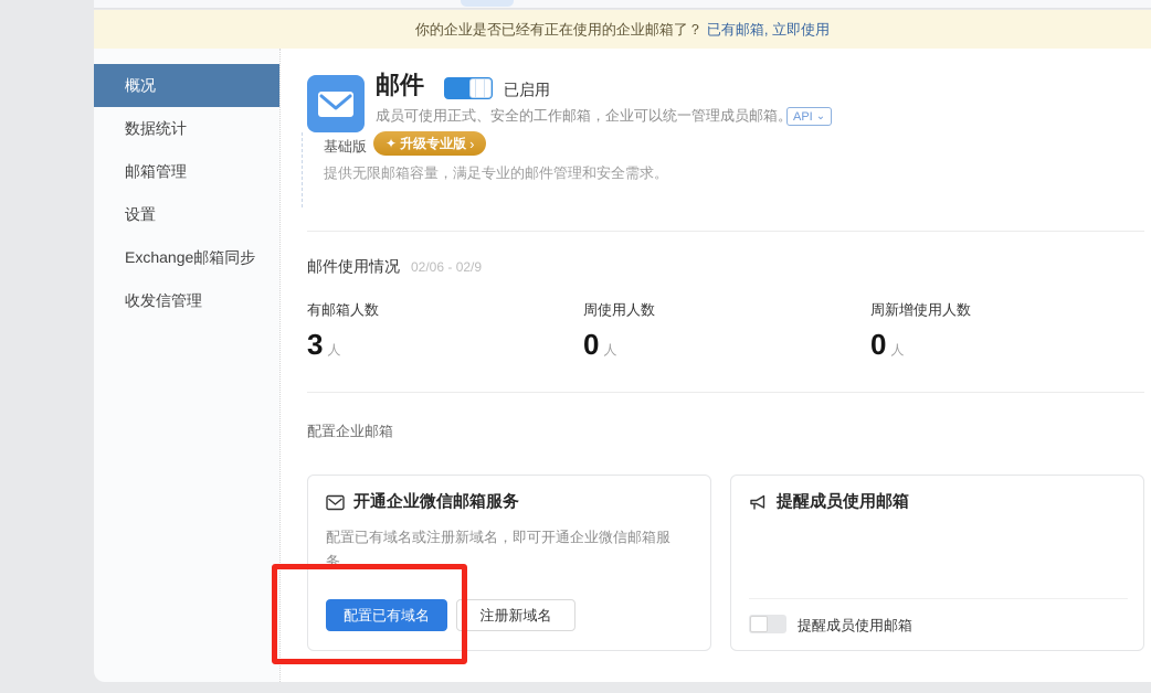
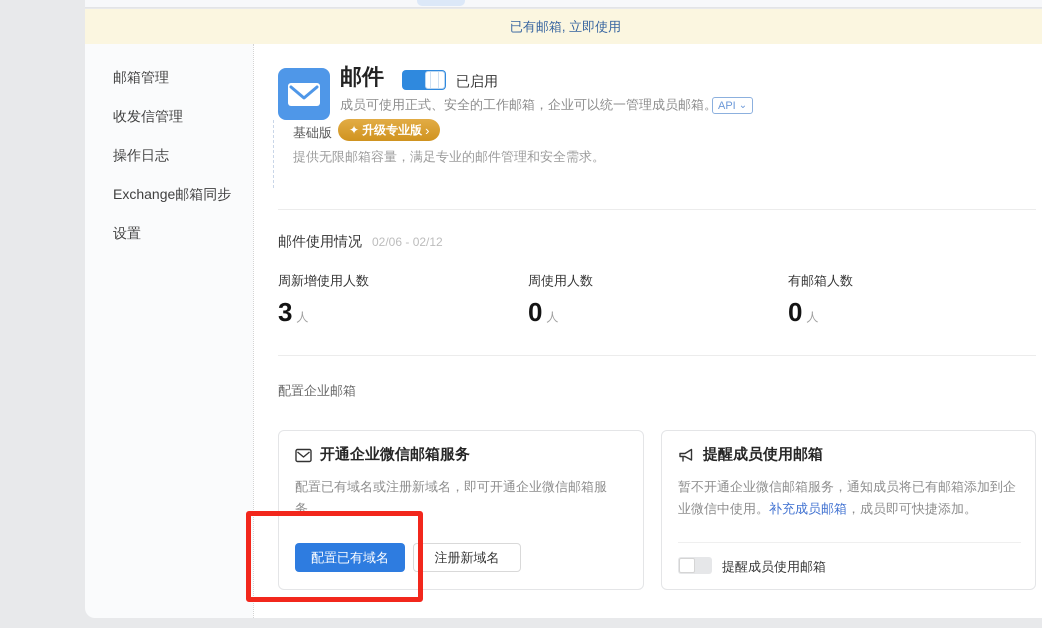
- 你的企业是否已经有正在使用的企业邮箱了？
  已有邮箱, 立即使用
- 概况
- 数据统计
  邮箱管理
- 设置
+ 收发信管理
+ 操作日志
  Exchange邮箱同步
- 收发信管理
+ 设置
  邮件
  已启用
  成员可使用正式、安全的工作邮箱，企业可以统一管理成员邮箱。
  API
  ⌄
  基础版
  ✦
  升级专业版
  ›
  提供无限邮箱容量，满足专业的邮件管理和安全需求。
  邮件使用情况
- 02/06 - 02/9
+ 02/06 - 02/12
- 有邮箱人数
+ 周新增使用人数
  3
  人
  周使用人数
  0
  人
- 周新增使用人数
+ 有邮箱人数
  0
  人
  配置企业邮箱
  开通企业微信邮箱服务
  配置已有域名或注册新域名，即可开通企业微信邮箱服务。
  配置已有域名
  注册新域名
  提醒成员使用邮箱
+ 暂不开通企业微信邮箱服务，通知成员将已有邮箱添加到企业微信中使用。补充成员邮箱，成员即可快捷添加。
  提醒成员使用邮箱
